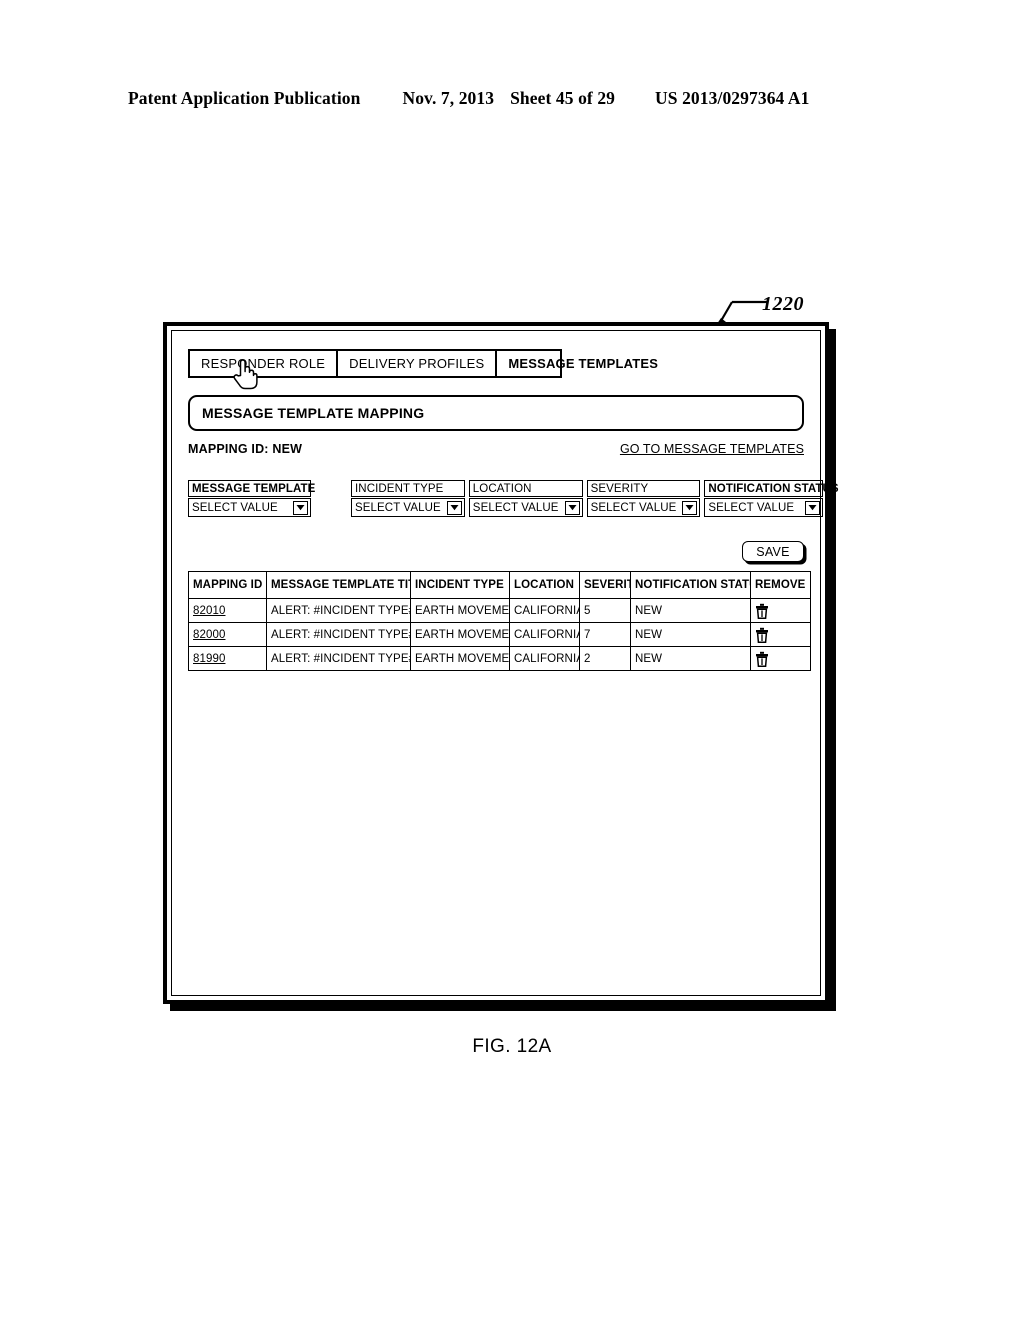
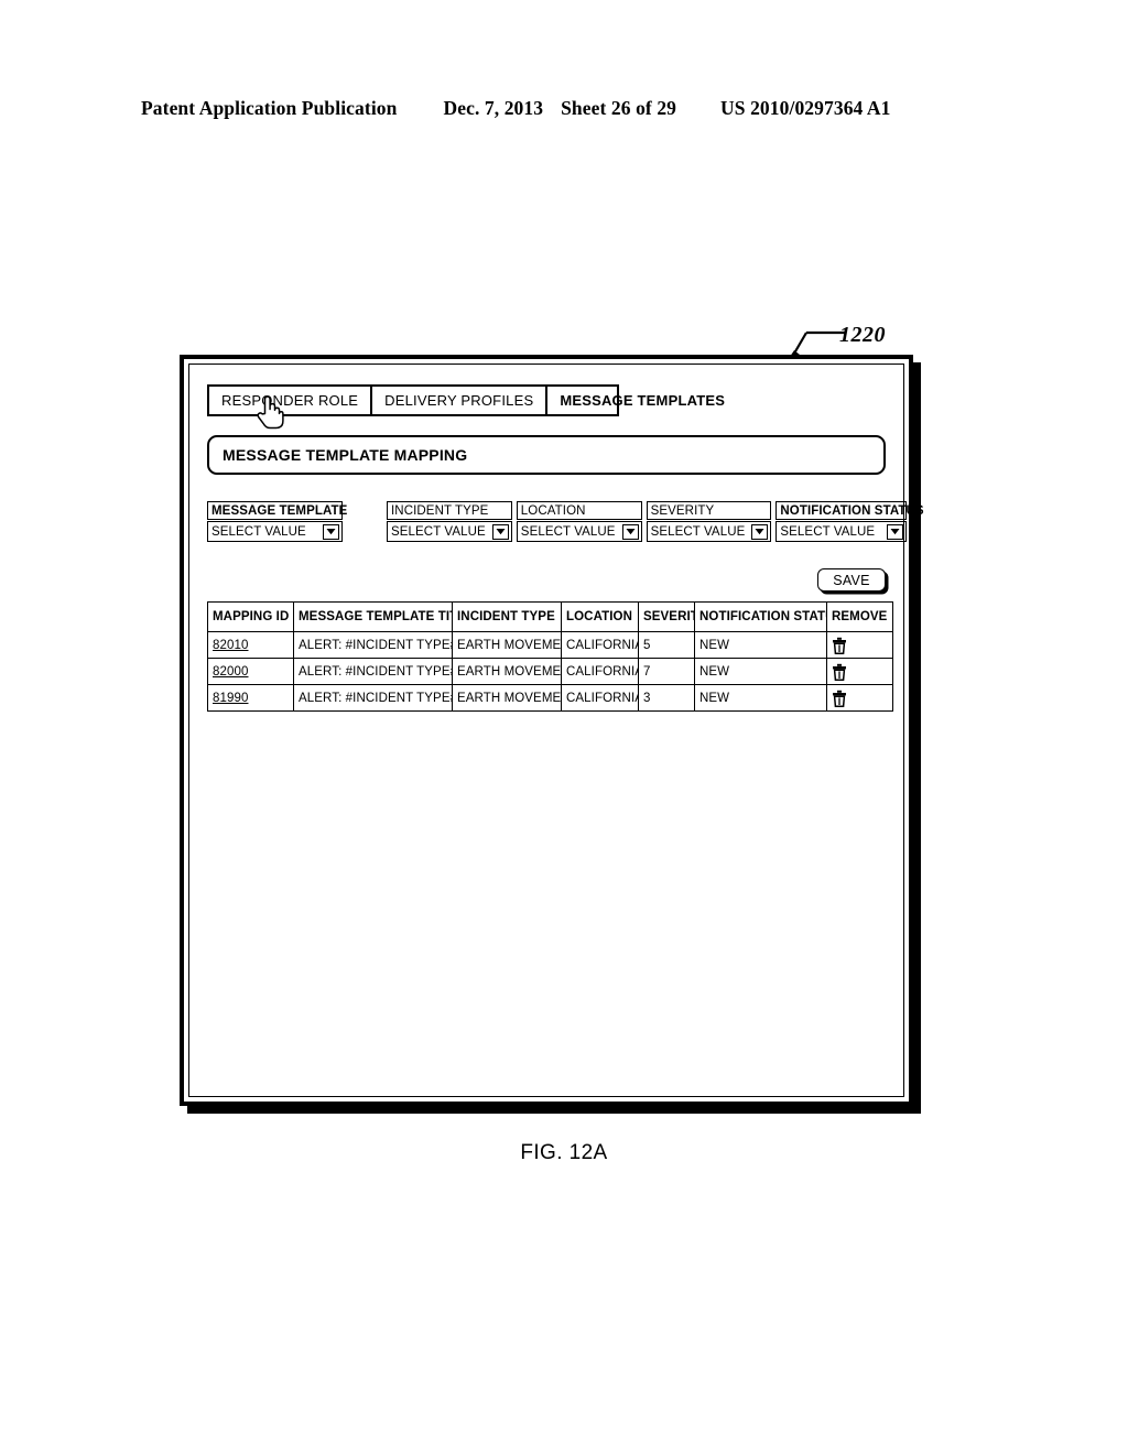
  Patent Application Publication
- Nov. 7, 2013
+ Dec. 7, 2013
- Sheet 45 of 29
+ Sheet 26 of 29
- US 2013/0297364 A1
+ US 2010/0297364 A1
  1220
  RESPNDER ROLE
  DELIVERY PROFILES
  MESSAGE TEMPLATES
  MESSAGE TEMPLATE MAPPING
- MAPPING ID: NEW
- GO TO MESSAGE TEMPLATES
  MESSAGE TEMPLATE
  SELECT VALUE
  INCIDENT TYPE
  SELECT VALUE
  LOCATION
  SELECT VALUE
  SEVERITY
  SELECT VALUE
  NOTIFICATION STATUS
  SELECT VALUE
  SAVE
  MAPPING ID	MESSAGE TEMPLATE TI	INCIDENT TYPE	LOCATION	SEVERIT	NOTIFICATION STAT	REMOVE
  82010	ALERT: #INCIDENT TYPE	EARTH MOVEME	CALIFORNI	5	NEW
  82000	ALERT: #INCIDENT TYPE	EARTH MOVEME	CALIFORNI	7	NEW
- 81990	ALERT: #INCIDENT TYPE	EARTH MOVEME	CALIFORNI	2	NEW
+ 81990	ALERT: #INCIDENT TYPE	EARTH MOVEME	CALIFORNI	3	NEW
  FIG. 12A
